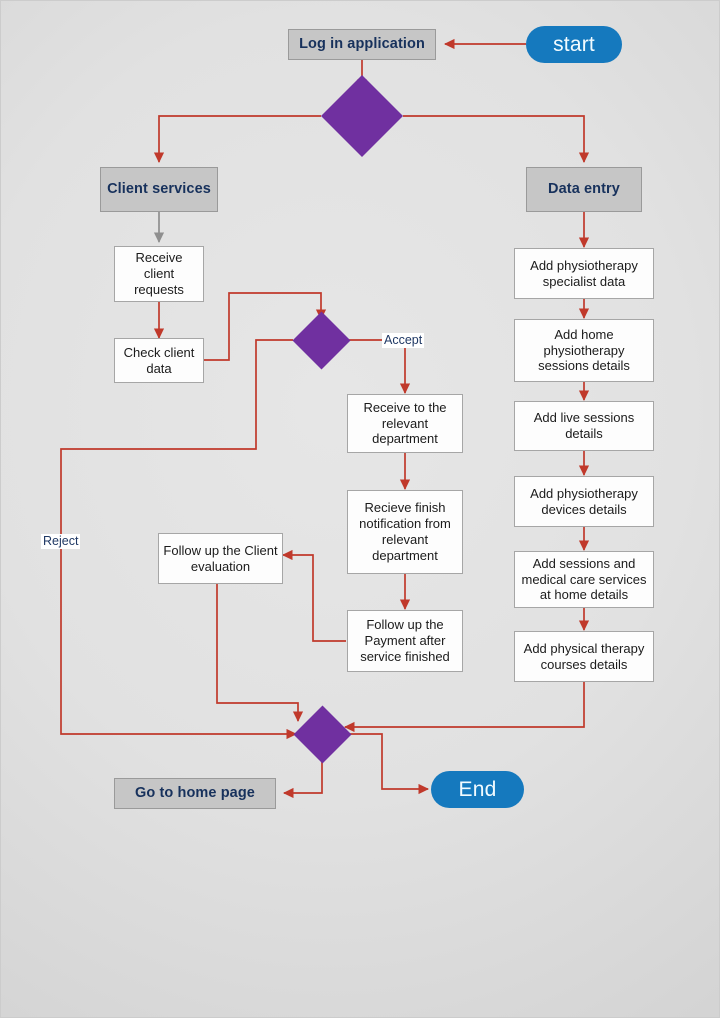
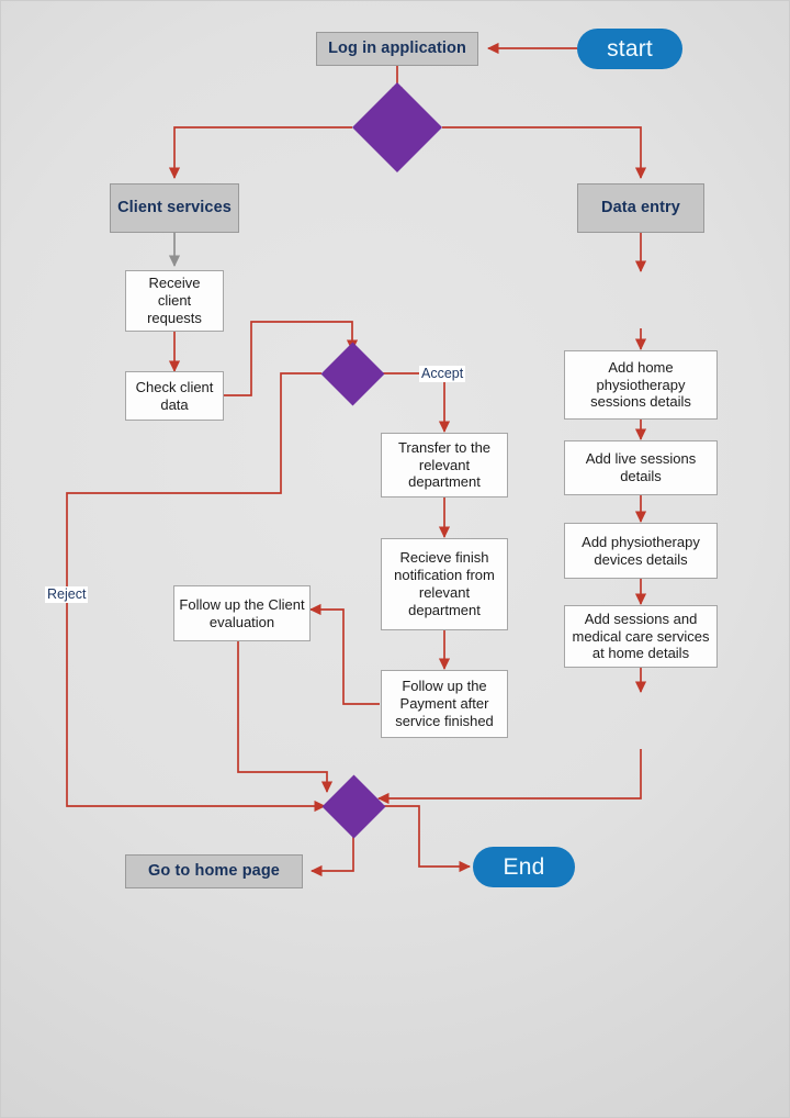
  start
  Log in application
  Client services
  Data entry
  Receive client requests
  Check client data
  Accept
  Reject
- Receive to the relevant department
+ Transfer to the relevant department
  Recieve finish notification from relevant department
  Follow up the Payment after service finished
  Follow up the Client evaluation
- Add physiotherapy specialist data
  Add home physiotherapy sessions details
  Add live sessions details
  Add physiotherapy devices details
  Add sessions and medical care services at home details
- Add physical therapy courses details
  Go to home page
  End
